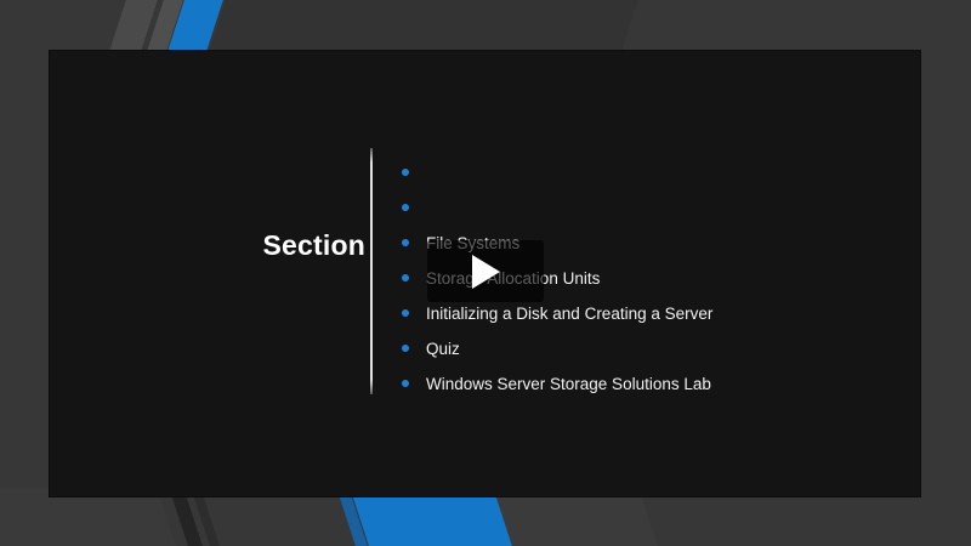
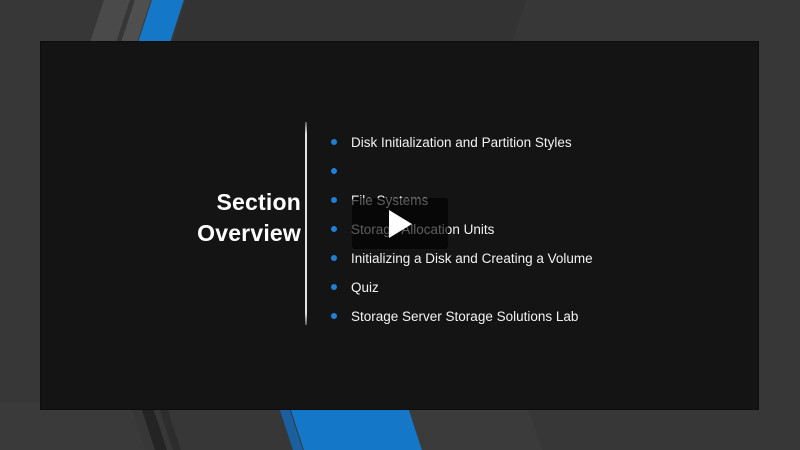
  Section
+ Overview
+ Disk Initialization and Partition Styles
  File Systems
  Storag Allocation Units
- Initializing a Disk and Creating a Server
+ Initializing a Disk and Creating a Volume
  Quiz
- Windows Server Storage Solutions Lab
+ Storage Server Storage Solutions Lab
